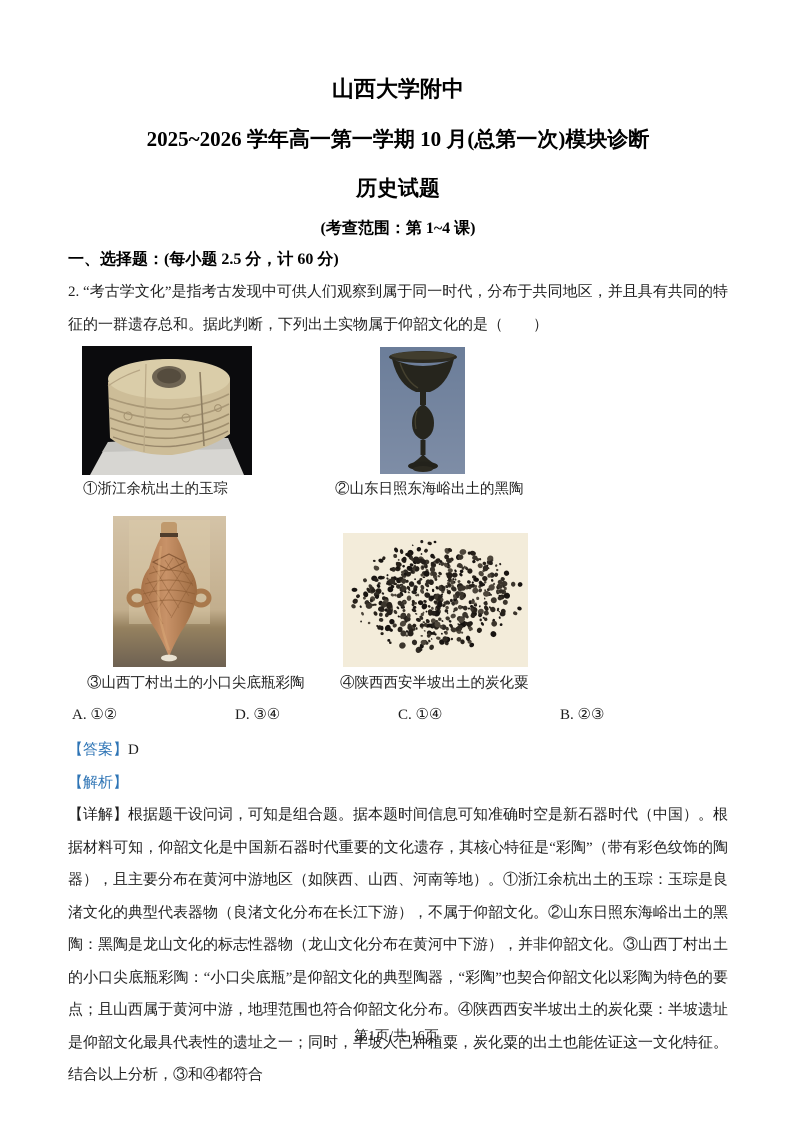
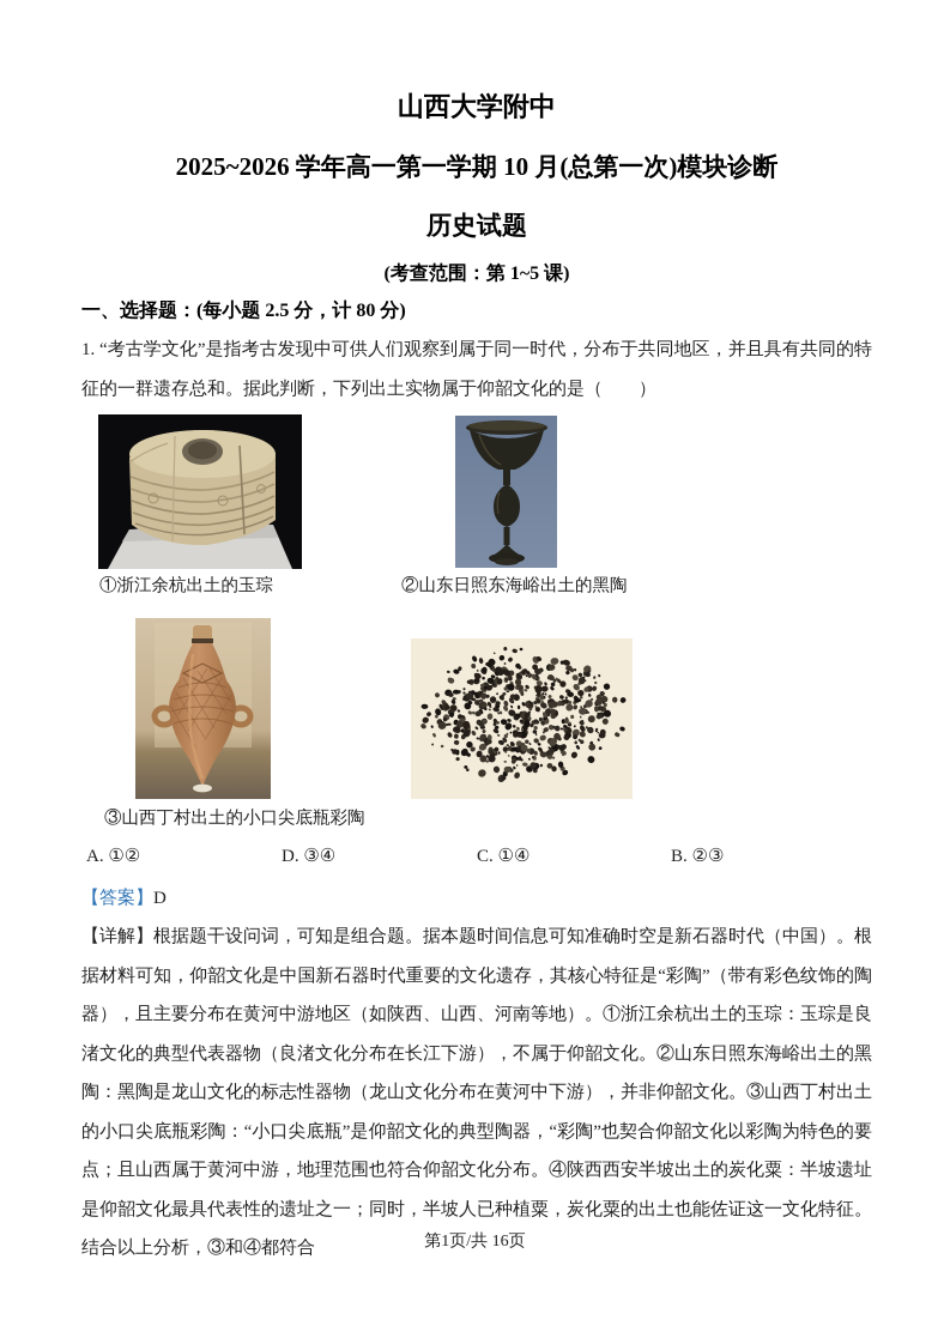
  山西大学附中
  2025~2026 学年高一第一学期 10 月(总第一次)模块诊断
  历史试题
- (考查范围：第 1~4 课)
+ (考查范围：第 1~5 课)
- 一、选择题：(每小题 2.5 分，计 60 分)
+ 一、选择题：(每小题 2.5 分，计 80 分)
- 2. “考古学文化”是指考古发现中可供人们观察到属于同一时代，分布于共同地区，并且具有共同的特征的一群遗存总和。据此判断，下列出土实物属于仰韶文化的是（ ）
+ 1. “考古学文化”是指考古发现中可供人们观察到属于同一时代，分布于共同地区，并且具有共同的特征的一群遗存总和。据此判断，下列出土实物属于仰韶文化的是（ ）
  ①浙江余杭出土的玉琮
  ②山东日照东海峪出土的黑陶
  ③山西丁村出土的小口尖底瓶彩陶
- ④陕西西安半坡出土的炭化粟
  A. ①②
  D. ③④
  C. ①④
  B. ②③
  【答案】D
- 【解析】
  【详解】根据题干设问词，可知是组合题。据本题时间信息可知准确时空是新石器时代（中国）。根据材料可知，仰韶文化是中国新石器时代重要的文化遗存，其核心特征是“彩陶”（带有彩色纹饰的陶器），且主要分布在黄河中游地区（如陕西、山西、河南等地）。①浙江余杭出土的玉琮：玉琮是良渚文化的典型代表器物（良渚文化分布在长江下游），不属于仰韶文化。②山东日照东海峪出土的黑陶：黑陶是龙山文化的标志性器物（龙山文化分布在黄河中下游），并非仰韶文化。③山西丁村出土的小口尖底瓶彩陶：“小口尖底瓶”是仰韶文化的典型陶器，“彩陶”也契合仰韶文化以彩陶为特色的要点；且山西属于黄河中游，地理范围也符合仰韶文化分布。④陕西西安半坡出土的炭化粟：半坡遗址是仰韶文化最具代表性的遗址之一；同时，半坡人已种植粟，炭化粟的出土也能佐证这一文化特征。结合以上分析，③和④都符合
  第1页/共 16页
